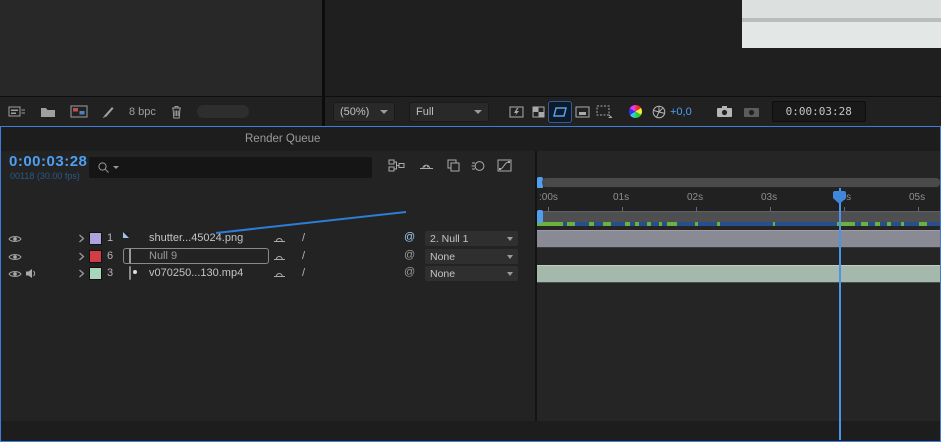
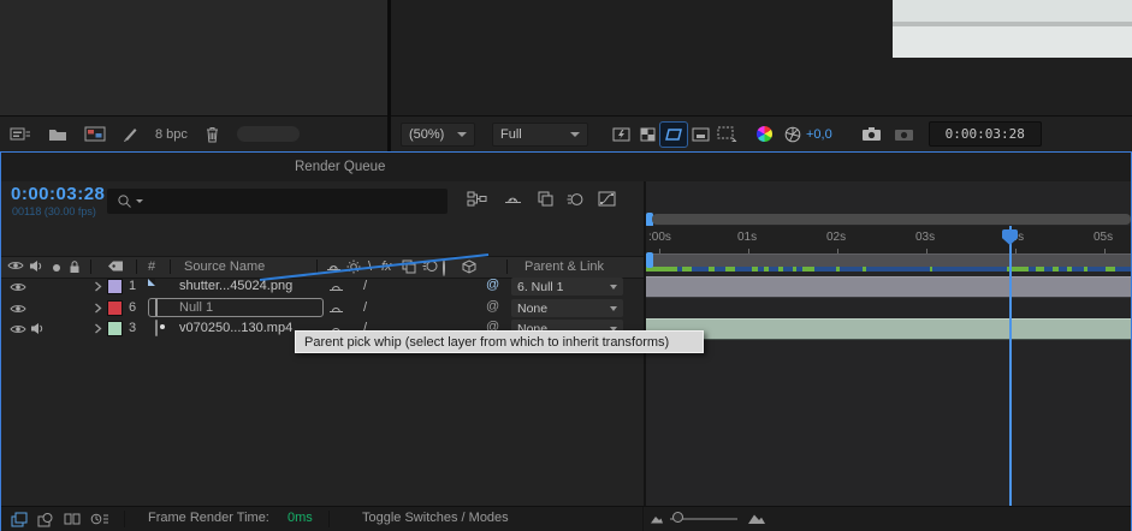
  8 bpc
  (50%)
  Full
  +0,0
  0:00:03:28
  Render Queue
  0:00:03:28
  00118 (30.00 fps)
+ #
+ Source Name
+ Parent & Link
  1
  shutter...45024.png
  /
  @
- 2. Null 1
+ 6. Null 1
  6
- Null 9
+ Null 1
  /
  @
  None
  3
  v070250...130.mp4
  /
  @
  None
  :00s
  01s
  02s
  03s
  05s
+ Parent pick whip (select layer from which to inherit transforms)
+ Frame Render Time:
+ 0ms
+ Toggle Switches / Modes
